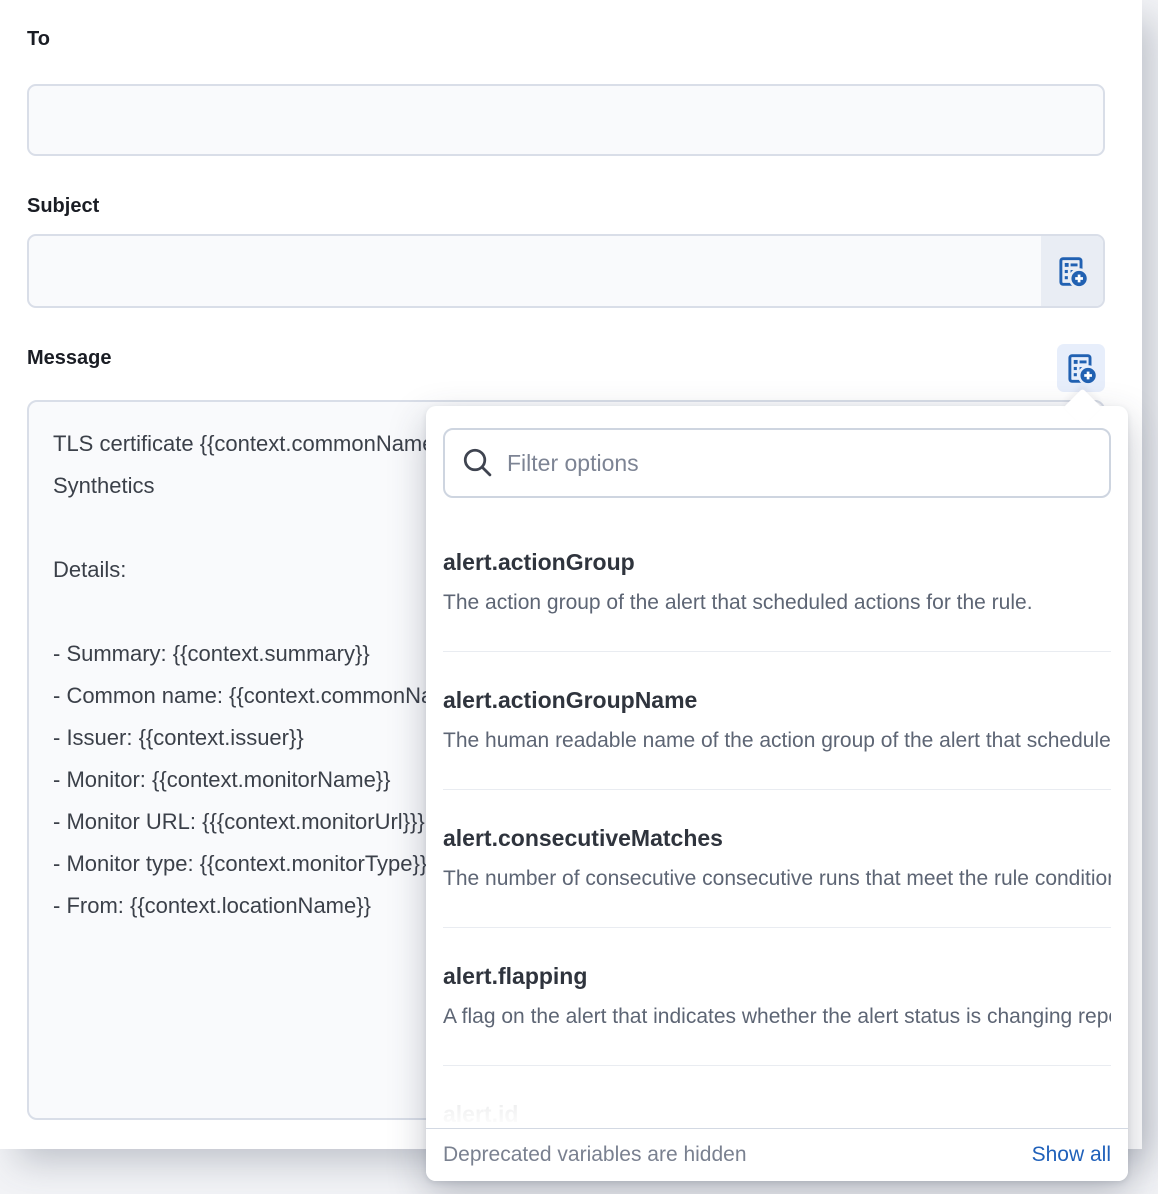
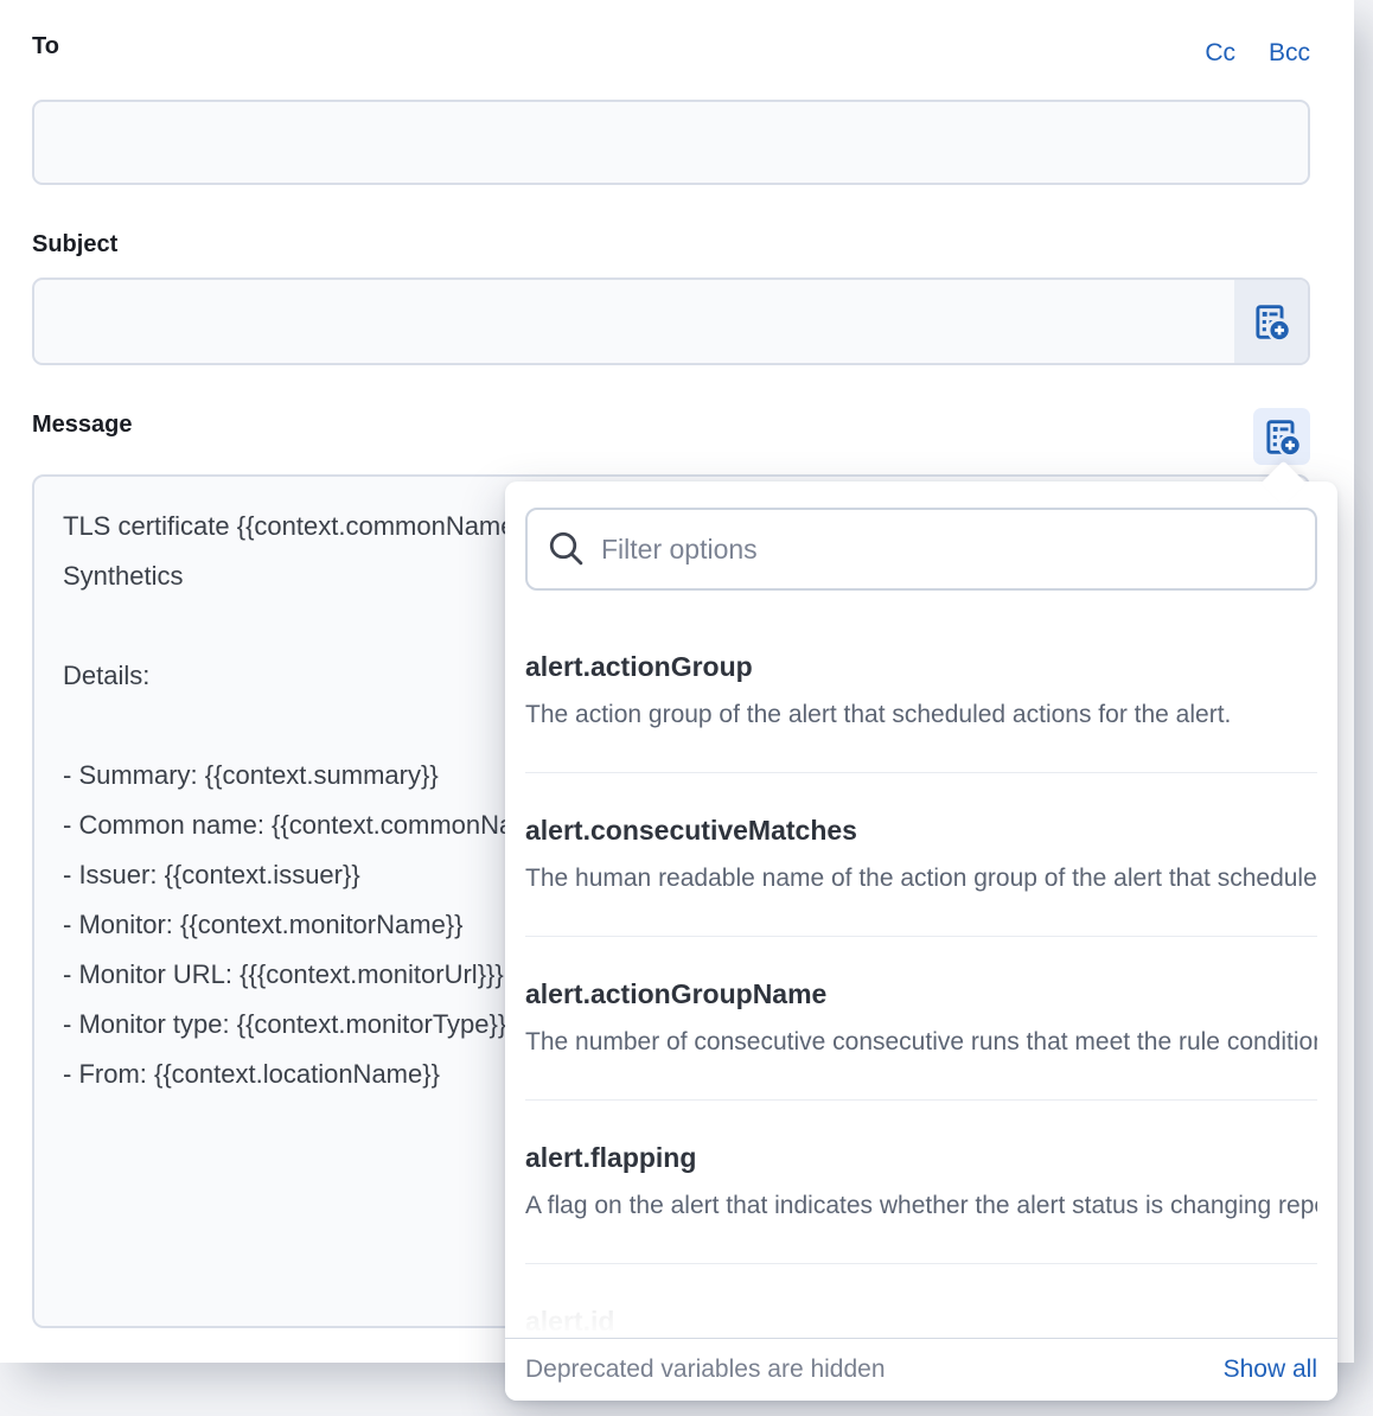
  To
+ Cc
+ Bcc
  Subject
  Message
  Synthetics
  Details:
  - Summary: {{context.summary}}
  - Common name: {{context.commonN
  - Issuer: {{context.issuer}}
  - Monitor: {{context.monitorName}}
  - Monitor URL: {{{context.monitorUrl}}}
  - Monitor type: {{context.monitorType}}
  - From: {{context.locationName}}
  Filter options
  alert.actionGroup
- The action group of the alert that scheduled actions for the rule.
+ The action group of the alert that scheduled actions for the alert.
- alert.actionGroupName
+ alert.consecutiveMatches
  The human readable name of the action group of the alert that schedule
- alert.consecutiveMatches
+ alert.actionGroupName
  The number of consecutive consecutive runs that meet the rule conditio
  alert.flapping
  A flag on the alert that indicates whether the alert status is changing rep
  Deprecated variables are hidden
  Show all
